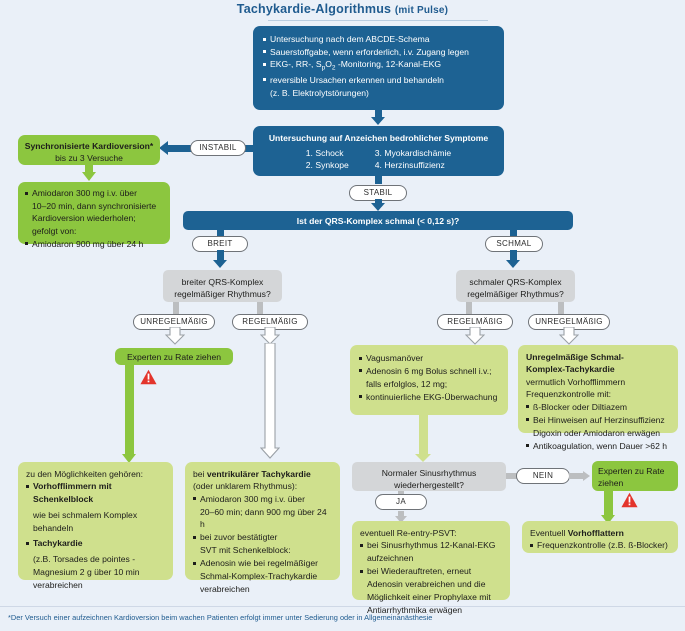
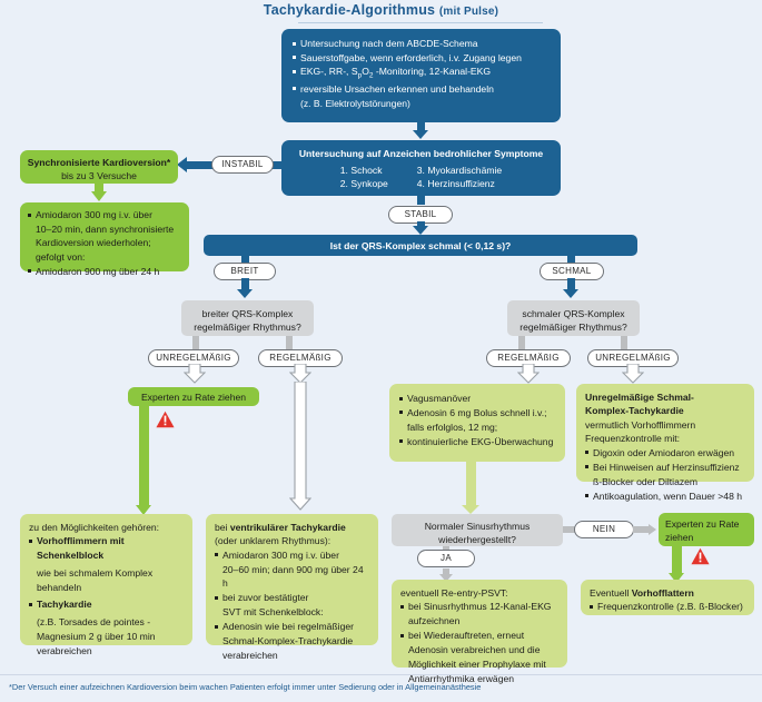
  Tachykardie-Algorithmus (mit Pulse)
  Untersuchung nach dem ABCDE-Schema
  Sauerstoffgabe, wenn erforderlich, i.v. Zugang legen
  EKG-, RR-, S O -Monitoring, 12-Kanal-EKG
  reversible Ursachen erkennen und behandeln
  (z. B. Elektrolytstörungen)
  Untersuchung auf Anzeichen bedrohlicher Symptome
  1. Schock
  2. Synkope
  3. Myokardischämie
  4. Herzinsuffizienz
  INSTABIL
  Synchronisierte Kardioversion*
  bis zu 3 Versuche
  Amiodaron 300 mg i.v. über
  10–20 min, dann synchronisierte
  Kardioversion wiederholen;
  gefolgt von:
  Amiodaron 900 mg über 24 h
  STABIL
  Ist der QRS-Komplex schmal (< 0,12 s)?
  BREIT
  SCHMAL
  breiter QRS-Komplex
  regelmäßiger Rhythmus?
  schmaler QRS-Komplex
  regelmäßiger Rhythmus?
  UNREGELMÄßIG
  REGELMÄßIG
  REGELMÄßIG
  UNREGELMÄßIG
  Experten zu Rate ziehen
  Vagusmanöver
  Adenosin 6 mg Bolus schnell i.v.;
  falls erfolglos, 12 mg;
  kontinuierliche EKG-Überwachung
  Unregelmäßige Schmal-
  Komplex-Tachykardie
  vermutlich Vorhofflimmern
  Frequenzkontrolle mit:
- ß-Blocker oder Diltiazem
+ Digoxin oder Amiodaron erwägen
  Bei Hinweisen auf Herzinsuffizienz
- Digoxin oder Amiodaron erwägen
+ ß-Blocker oder Diltiazem
- Antikoagulation, wenn Dauer >62 h
+ Antikoagulation, wenn Dauer >48 h
  zu den Möglichkeiten gehören:
  Vorhofflimmern mit
  Schenkelblock
  wie bei schmalem Komplex
  behandeln
  Tachykardie
  (z.B. Torsades de pointes -
  Magnesium 2 g über 10 min
  verabreichen
  bei ventrikulärer Tachykardie
  (oder unklarem Rhythmus):
  Amiodaron 300 mg i.v. über
  20–60 min; dann 900 mg über 24 h
  bei zuvor bestätigter
  SVT mit Schenkelblock:
  Adenosin wie bei regelmäßiger
  Schmal-Komplex-Trachykardie
  verabreichen
  Normaler Sinusrhythmus
  wiederhergestellt?
  NEIN
  JA
  Experten zu Rate ziehen
  eventuell Re-entry-PSVT:
  bei Sinusrhythmus 12-Kanal-EKG
  aufzeichnen
  bei Wiederauftreten, erneut
  Adenosin verabreichen und die
  Möglichkeit einer Prophylaxe mit
  Antiarrhythmika erwägen
  Eventuell Vorhofflattern
  Frequenzkontrolle (z.B. ß-Blocker)
  *Der Versuch einer aufzeichnen Kardioversion beim wachen Patienten erfolgt immer unter Sedierung oder in Allgemeinanästhesie
